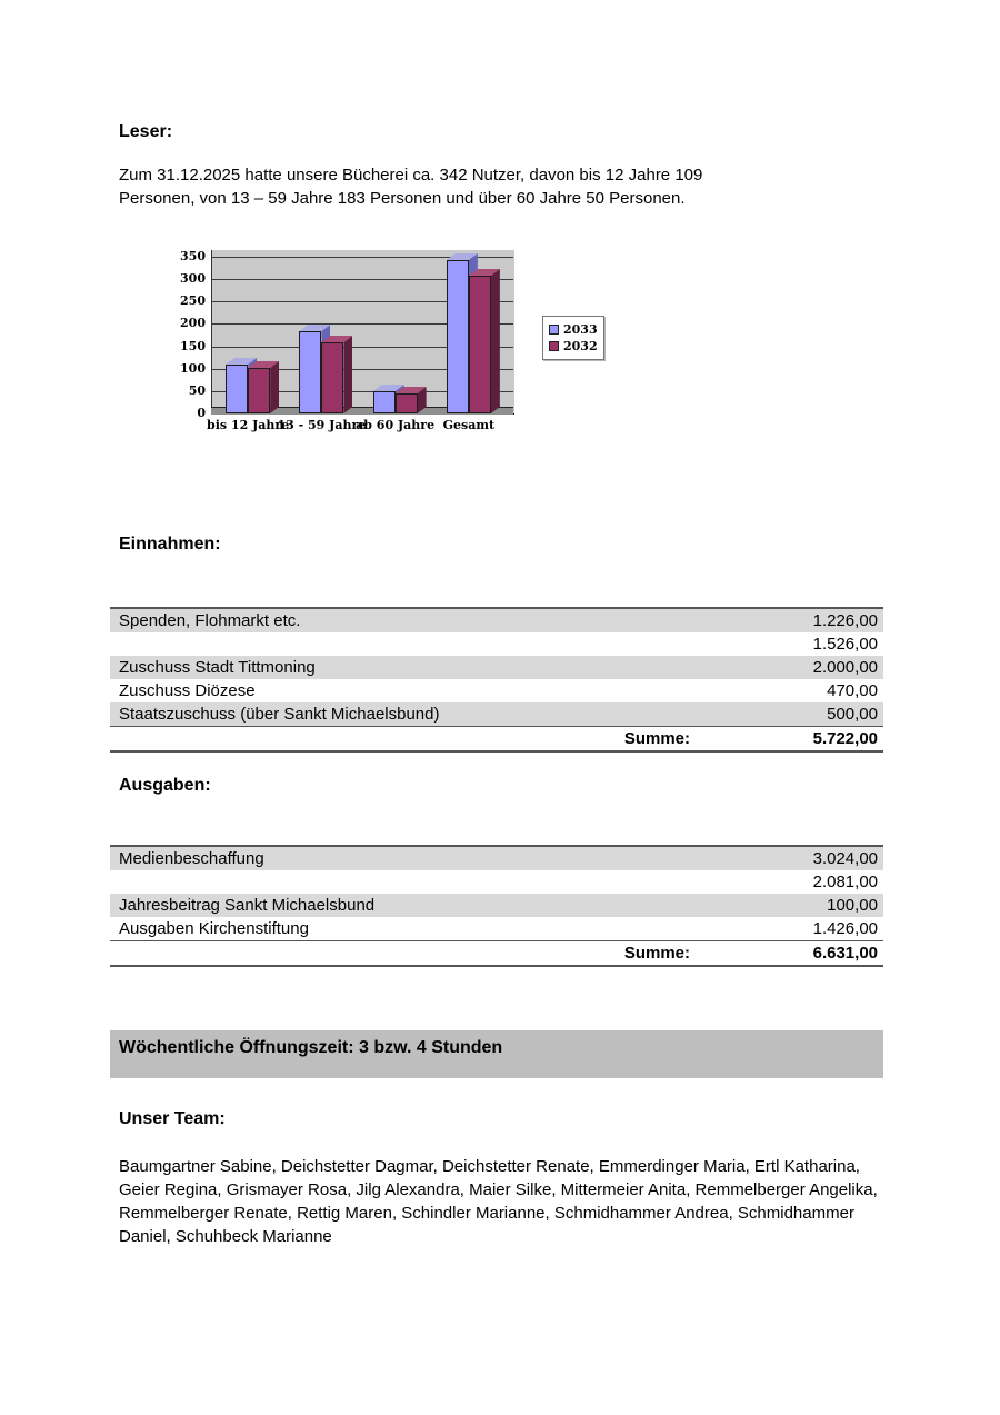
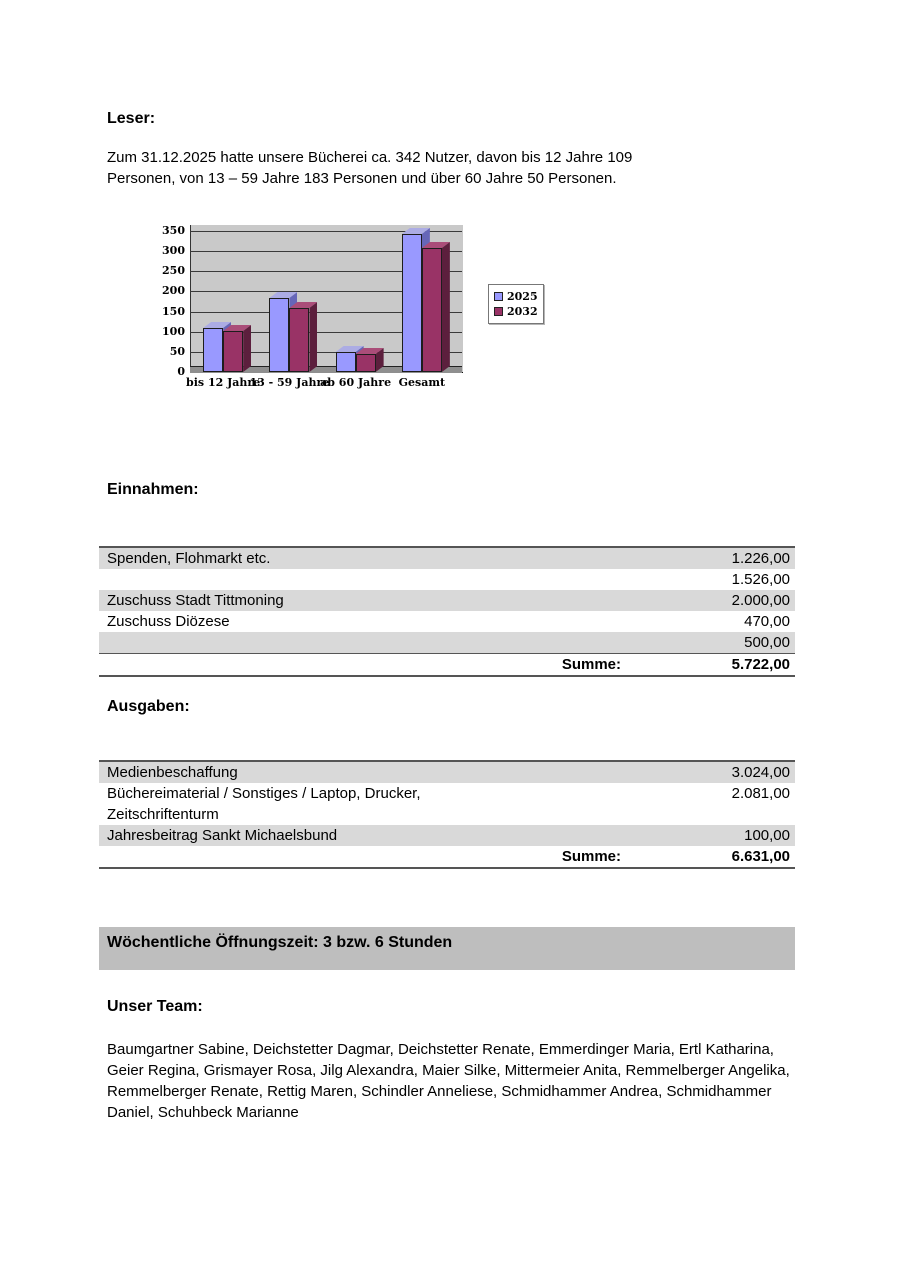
  Leser:
  Zum 31.12.2025 hatte unsere Bücherei ca. 342 Nutzer, davon bis 12 Jahre 109
  Personen, von 13 – 59 Jahre 183 Personen und über 60 Jahre 50 Personen.
  0
  50
  100
  150
  200
  250
  300
  350
  bis 12 Jahre
  13 - 59 Jahre
  ab 60 Jahre
  Gesamt
- 2033
+ 2025
  2032
  Einnahmen:
  Spenden, Flohmarkt etc.
  1.226,00
  1.526,00
  Zuschuss Stadt Tittmoning
  2.000,00
  Zuschuss Diözese
  470,00
- Staatszuschuss (über Sankt Michaelsbund)
  500,00
  Summe:
  5.722,00
  Ausgaben:
  Medienbeschaffung
  3.024,00
+ Büchereimaterial / Sonstiges / Laptop, Drucker,
+ Zeitschriftenturm
  2.081,00
  Jahresbeitrag Sankt Michaelsbund
  100,00
- Ausgaben Kirchenstiftung
- 1.426,00
  Summe:
  6.631,00
- Wöchentliche Öffnungszeit: 3 bzw. 4 Stunden
+ Wöchentliche Öffnungszeit: 3 bzw. 6 Stunden
  Unser Team:
- Baumgartner Sabine, Deichstetter Dagmar, Deichstetter Renate, Emmerdinger Maria, Ertl Katharina, Geier Regina, Grismayer Rosa, Jilg Alexandra, Maier Silke, Mittermeier Anita, Remmelberger Angelika, Remmelberger Renate, Rettig Maren, Schindler Marianne, Schmidhammer Andrea, Schmidhammer Daniel, Schuhbeck Marianne
+ Baumgartner Sabine, Deichstetter Dagmar, Deichstetter Renate, Emmerdinger Maria, Ertl Katharina, Geier Regina, Grismayer Rosa, Jilg Alexandra, Maier Silke, Mittermeier Anita, Remmelberger Angelika, Remmelberger Renate, Rettig Maren, Schindler Anneliese, Schmidhammer Andrea, Schmidhammer Daniel, Schuhbeck Marianne
